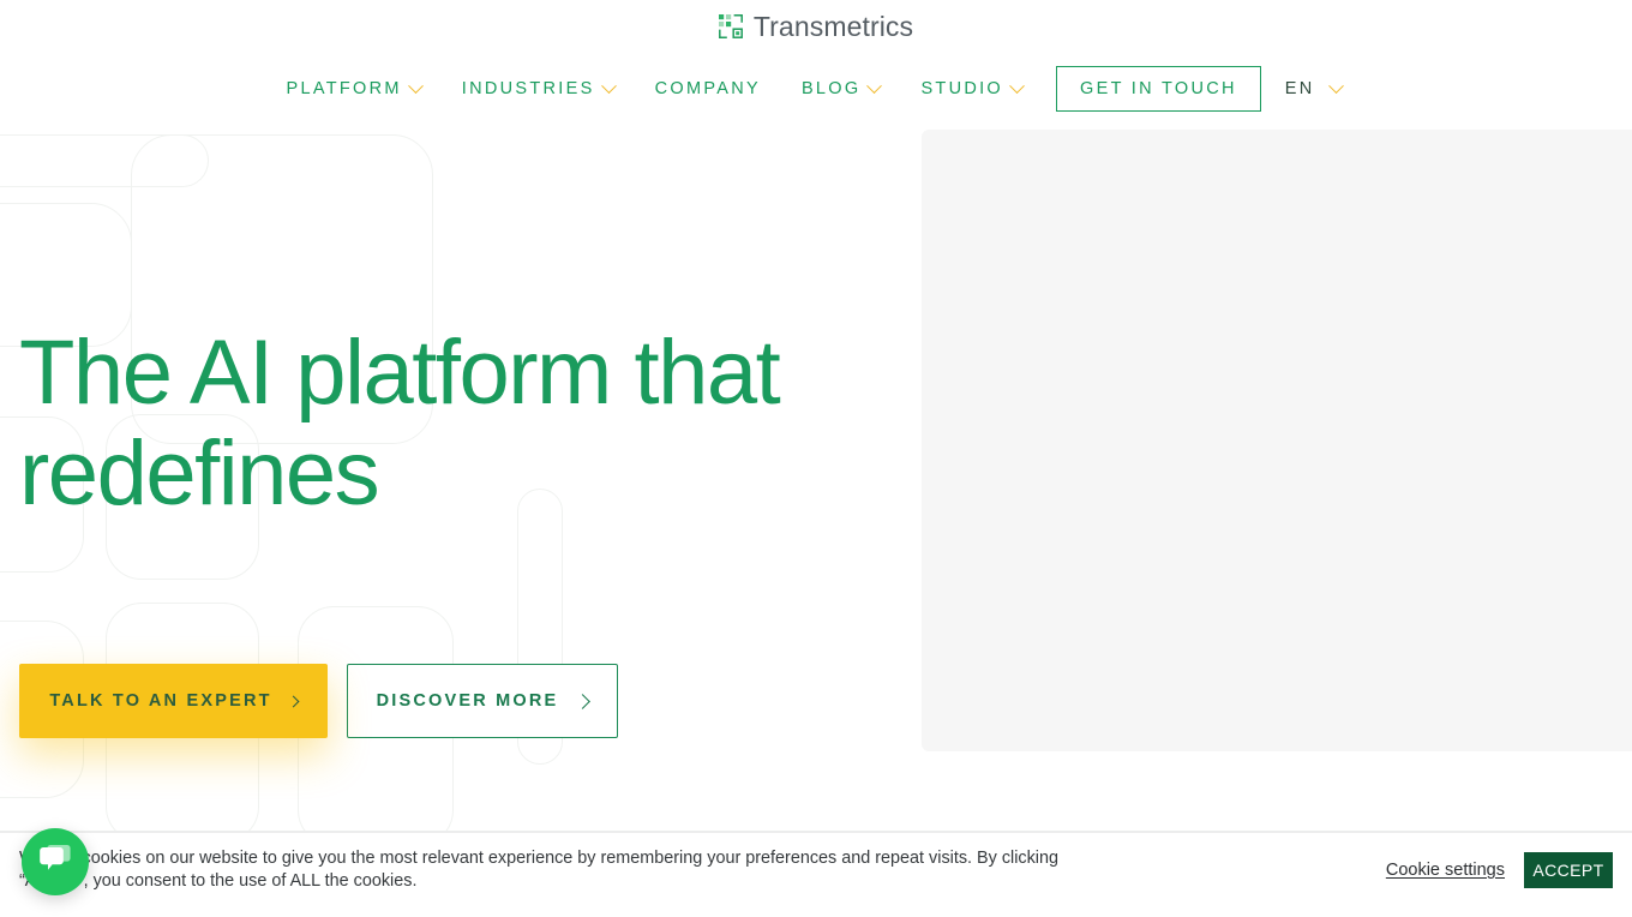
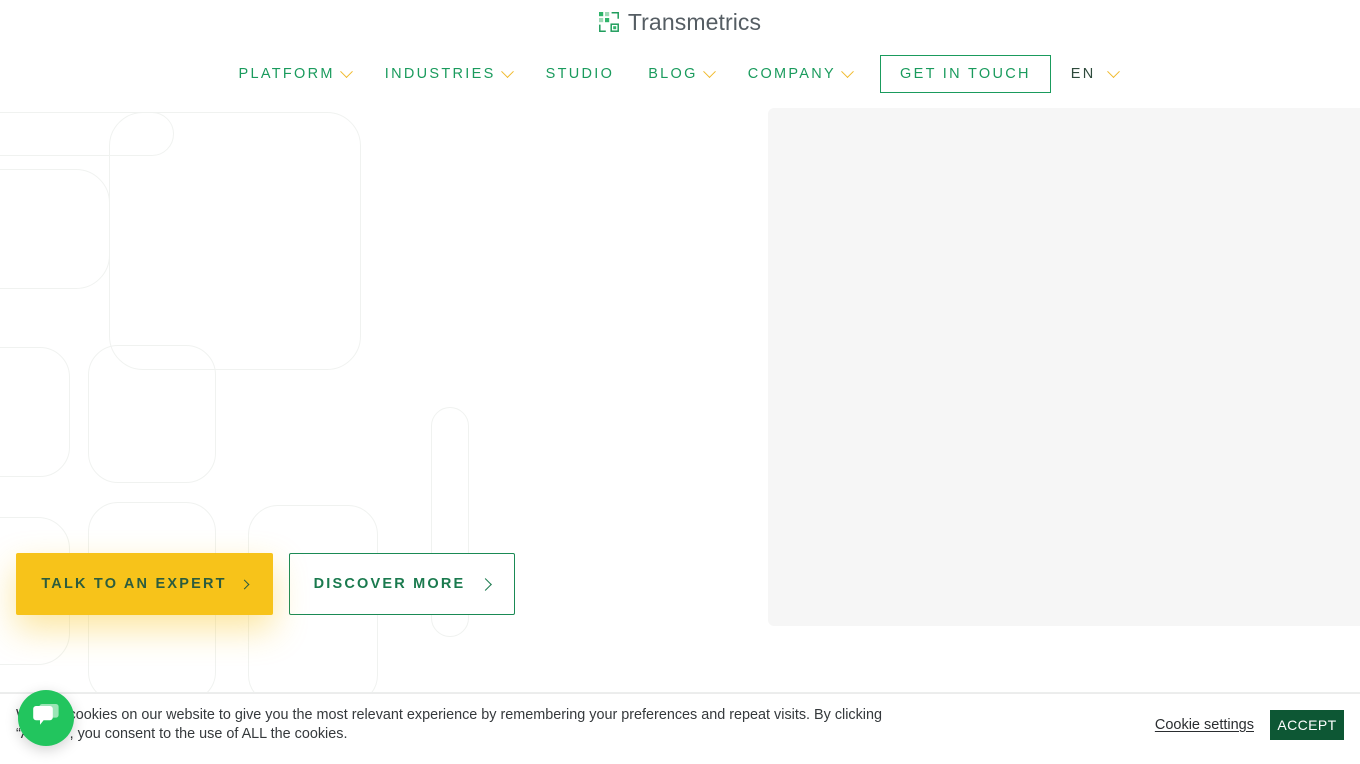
  Transmetrics
  PLATFORM
  INDUSTRIES
- COMPANY
+ STUDIO
  BLOG
- STUDIO
+ COMPANY
  GET IN TOUCH
  EN
- The AI platform that
- redefines
  TALK TO AN EXPERT
  DISCOVER MORE
  ookies on our website to give you the most relevant experience by remembering your preferences and repeat visits. By clicking “, you consent to the use of ALL the cookies.
  Cookie settings
  ACCEPT
